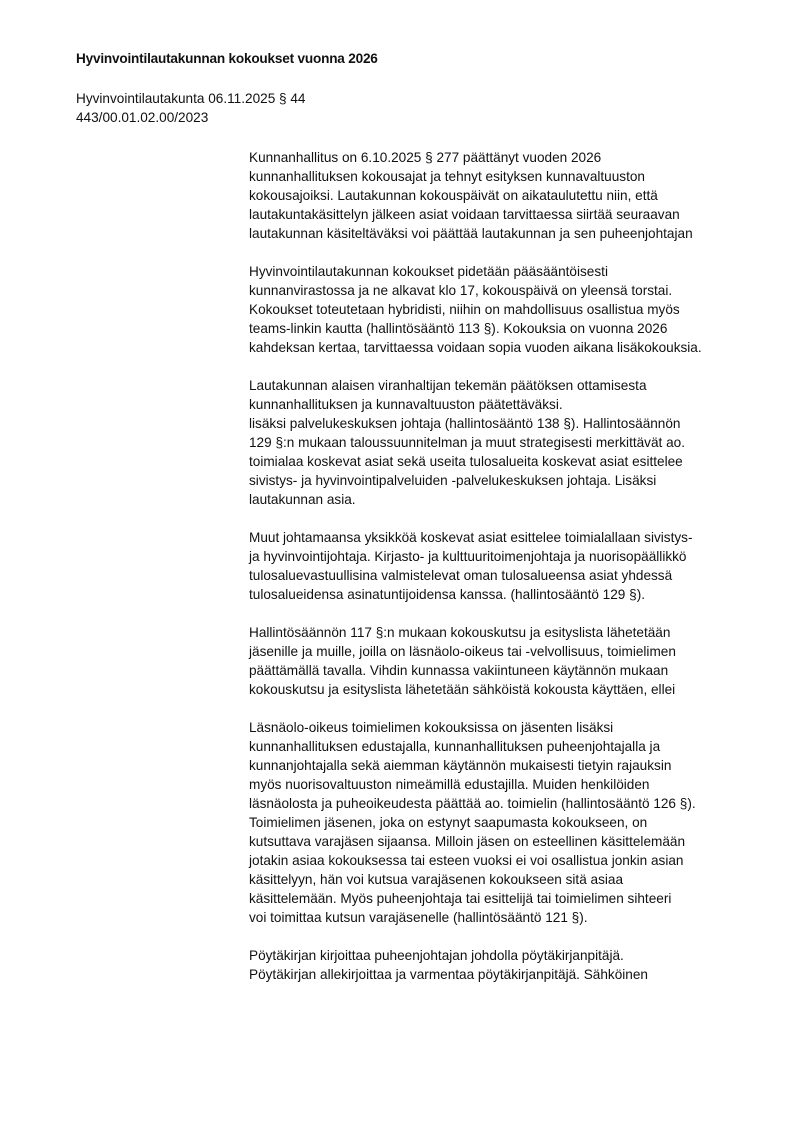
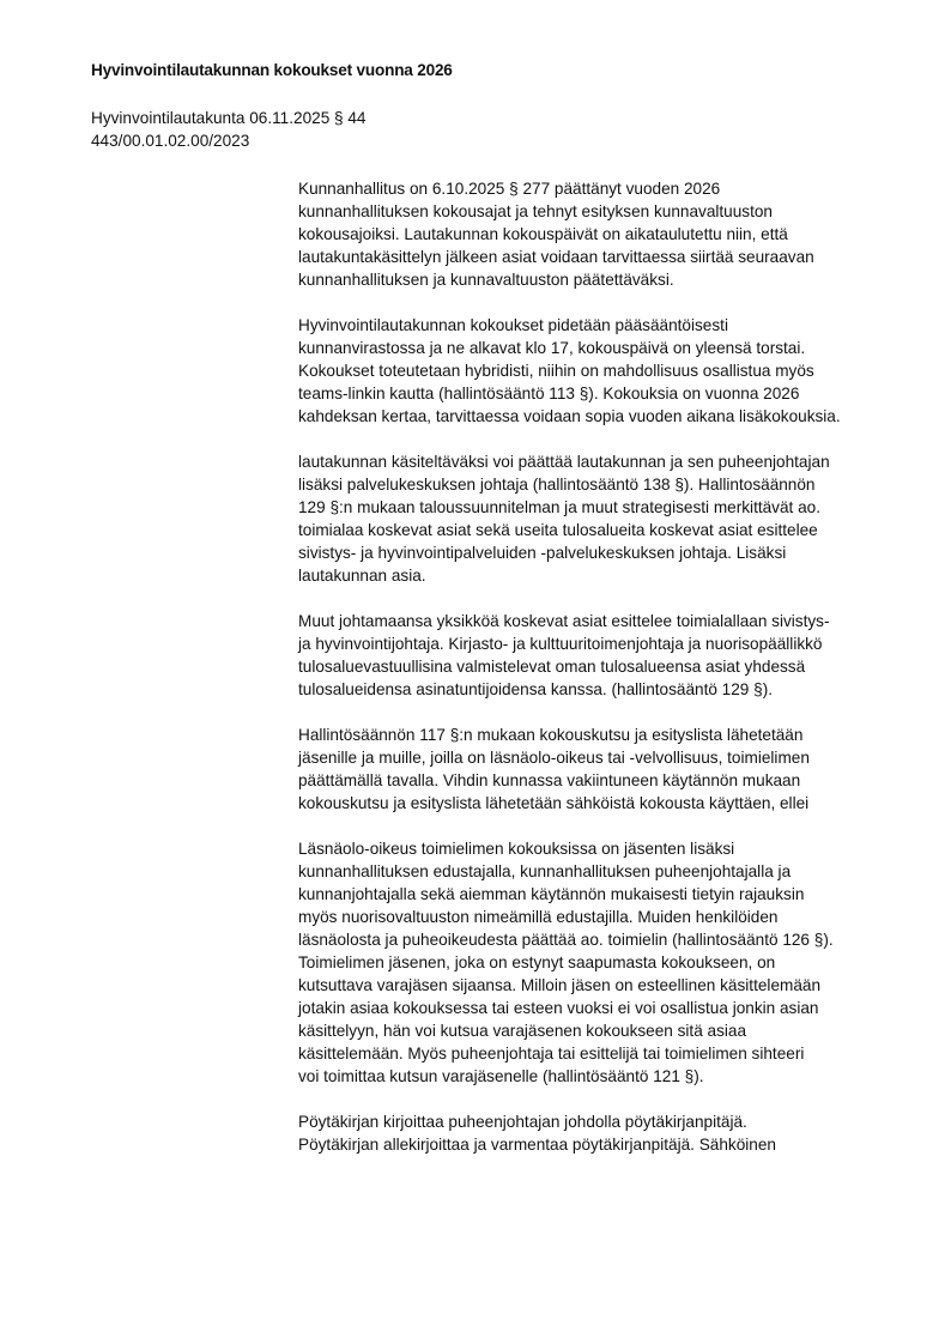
  Hyvinvointilautakunnan kokoukset vuonna 2026
  Hyvinvointilautakunta 06.11.2025 § 44
  443/00.01.02.00/2023
  Kunnanhallitus on 6.10.2025 § 277 päättänyt vuoden 2026
  kunnanhallituksen kokousajat ja tehnyt esityksen kunnavaltuuston
  kokousajoiksi. Lautakunnan kokouspäivät on aikataulutettu niin, että
  lautakuntakäsittelyn jälkeen asiat voidaan tarvittaessa siirtää seuraavan
- lautakunnan käsiteltäväksi voi päättää lautakunnan ja sen puheenjohtajan
+ kunnanhallituksen ja kunnavaltuuston päätettäväksi.
  Hyvinvointilautakunnan kokoukset pidetään pääsääntöisesti
  kunnanvirastossa ja ne alkavat klo 17, kokouspäivä on yleensä torstai.
  Kokoukset toteutetaan hybridisti, niihin on mahdollisuus osallistua myös
  teams-linkin kautta (hallintösääntö 113 §). Kokouksia on vuonna 2026
  kahdeksan kertaa, tarvittaessa voidaan sopia vuoden aikana lisäkokouksia.
- Lautakunnan alaisen viranhaltijan tekemän päätöksen ottamisesta
- kunnanhallituksen ja kunnavaltuuston päätettäväksi.
+ lautakunnan käsiteltäväksi voi päättää lautakunnan ja sen puheenjohtajan
  lisäksi palvelukeskuksen johtaja (hallintosääntö 138 §). Hallintosäännön
  129 §:n mukaan taloussuunnitelman ja muut strategisesti merkittävät ao.
  toimialaa koskevat asiat sekä useita tulosalueita koskevat asiat esittelee
  sivistys- ja hyvinvointipalveluiden -palvelukeskuksen johtaja. Lisäksi
  lautakunnan asia.
  Muut johtamaansa yksikköä koskevat asiat esittelee toimialallaan sivistys-
  ja hyvinvointijohtaja. Kirjasto- ja kulttuuritoimenjohtaja ja nuorisopäällikkö
  tulosaluevastuullisina valmistelevat oman tulosalueensa asiat yhdessä
  tulosalueidensa asinatuntijoidensa kanssa. (hallintosääntö 129 §).
  Hallintösäännön 117 §:n mukaan kokouskutsu ja esityslista lähetetään
  jäsenille ja muille, joilla on läsnäolo-oikeus tai -velvollisuus, toimielimen
  päättämällä tavalla. Vihdin kunnassa vakiintuneen käytännön mukaan
  kokouskutsu ja esityslista lähetetään sähköistä kokousta käyttäen, ellei
  Läsnäolo-oikeus toimielimen kokouksissa on jäsenten lisäksi
  kunnanhallituksen edustajalla, kunnanhallituksen puheenjohtajalla ja
  kunnanjohtajalla sekä aiemman käytännön mukaisesti tietyin rajauksin
  myös nuorisovaltuuston nimeämillä edustajilla. Muiden henkilöiden
  läsnäolosta ja puheoikeudesta päättää ao. toimielin (hallintosääntö 126 §).
  Toimielimen jäsenen, joka on estynyt saapumasta kokoukseen, on
  kutsuttava varajäsen sijaansa. Milloin jäsen on esteellinen käsittelemään
  jotakin asiaa kokouksessa tai esteen vuoksi ei voi osallistua jonkin asian
  käsittelyyn, hän voi kutsua varajäsenen kokoukseen sitä asiaa
  käsittelemään. Myös puheenjohtaja tai esittelijä tai toimielimen sihteeri
  voi toimittaa kutsun varajäsenelle (hallintösääntö 121 §).
  Pöytäkirjan kirjoittaa puheenjohtajan johdolla pöytäkirjanpitäjä.
  Pöytäkirjan allekirjoittaa ja varmentaa pöytäkirjanpitäjä. Sähköinen
